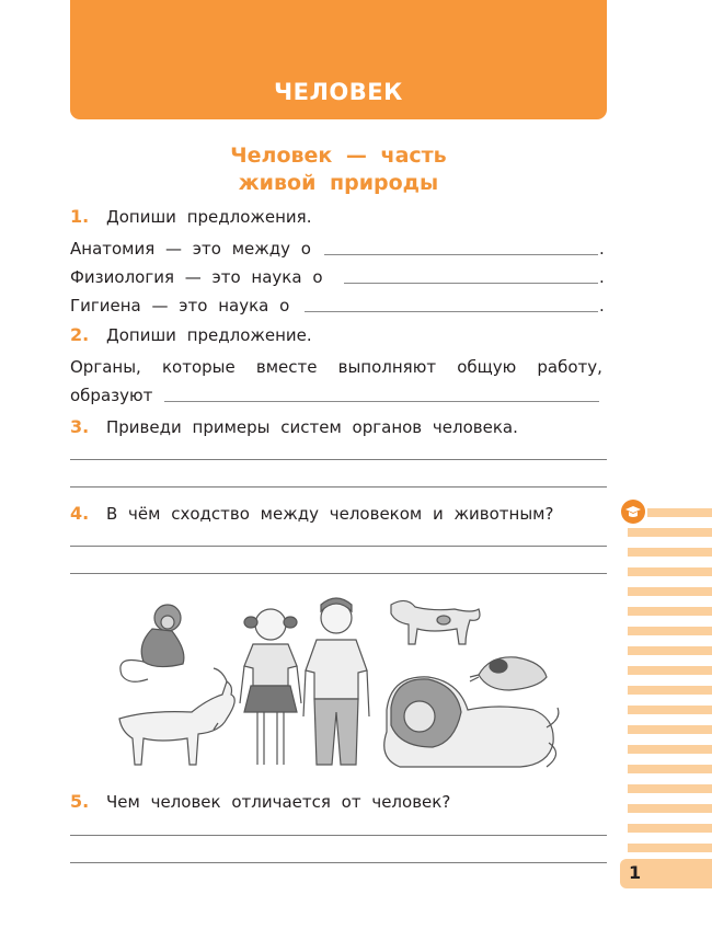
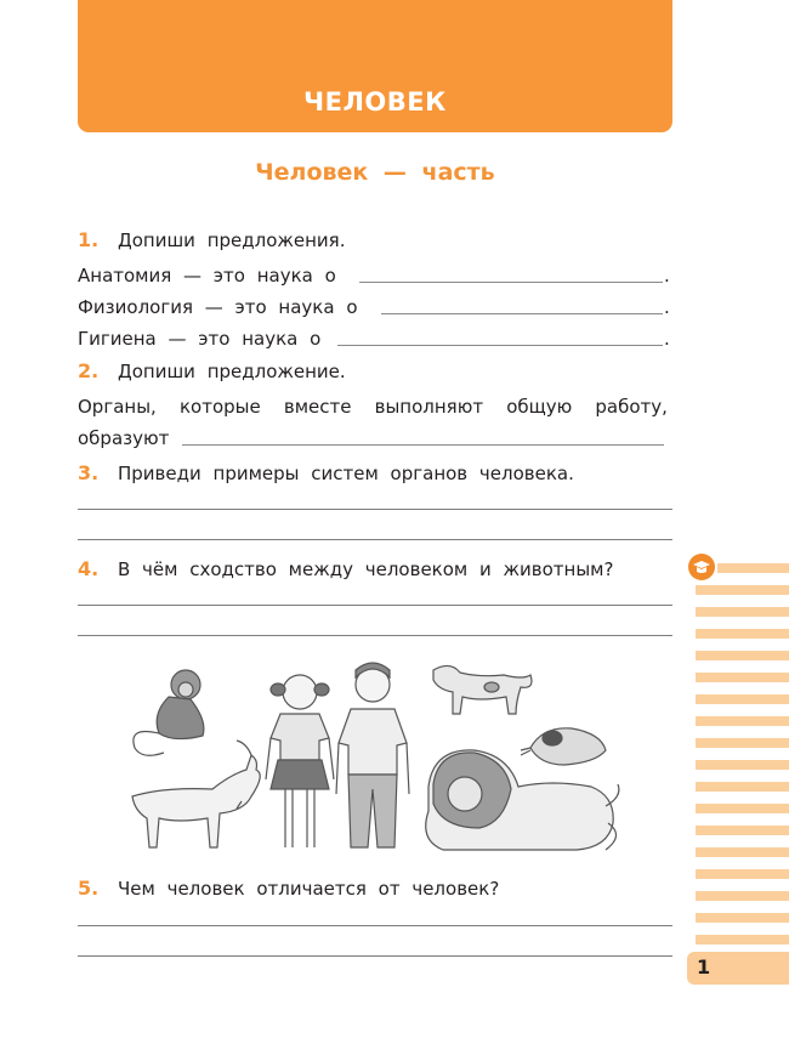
  ЧЕЛОВЕК
  Человек — часть
- живой природы
  1. Допиши предложения.
- Анатомия — это между о
+ Анатомия — это наука о
  .
  Физиология — это наука о
  .
  Гигиена — это наука о
  .
  2. Допиши предложение.
  Органы,
  которые
  вместе
  выполняют
  общую
  работу,
  образуют
  3. Приведи примеры систем органов человека.
  4. В чём сходство между человеком и животным?
  5. Чем человек отличается от человек?
  1
